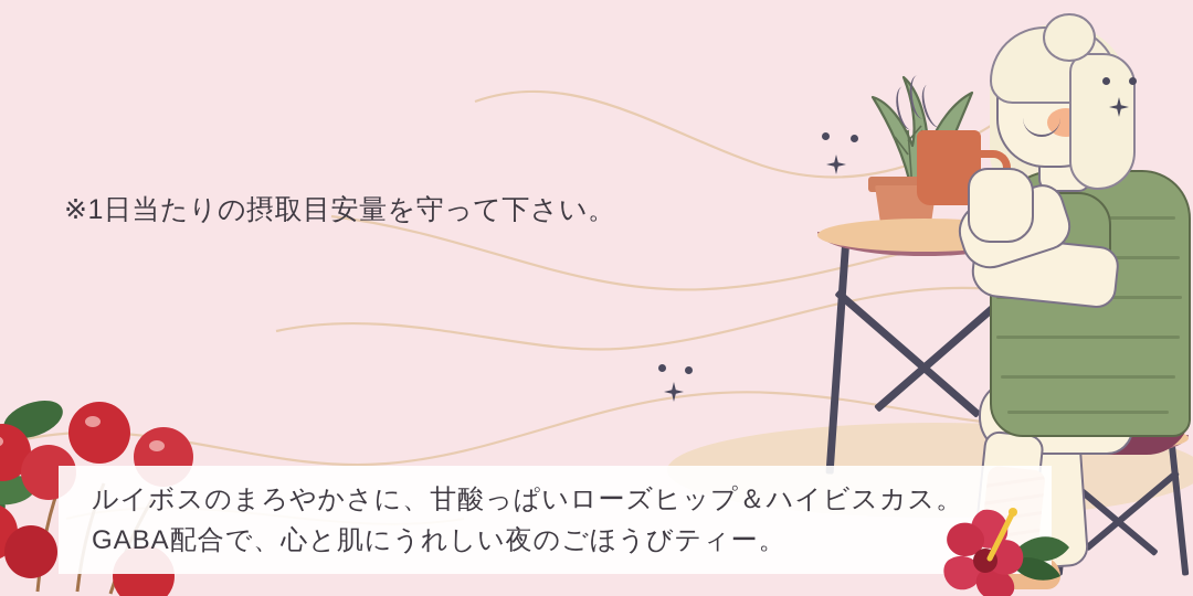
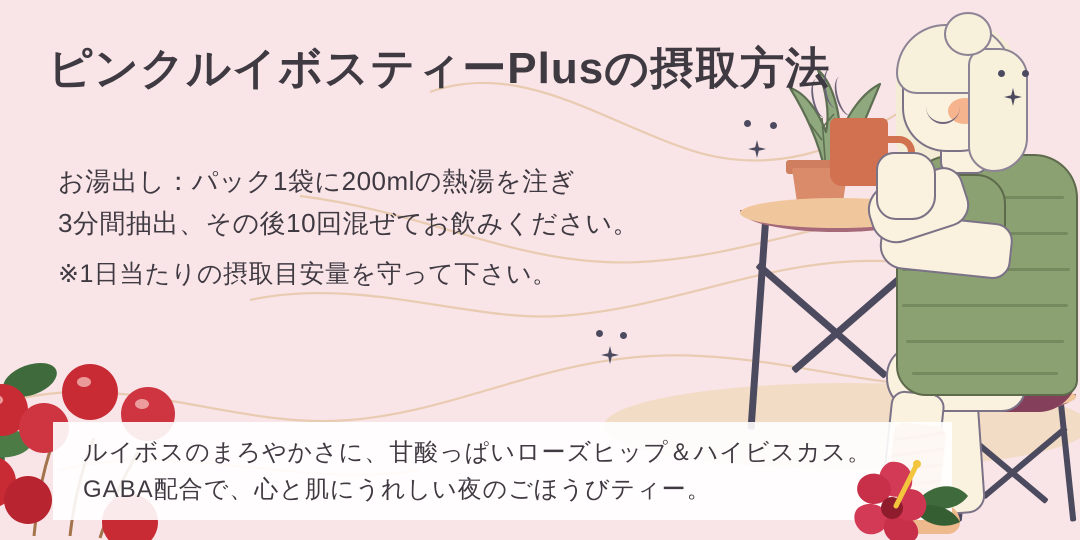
+ ピンクルイボスティーPlusの摂取方法
+ お湯出し：パック1袋に200mlの熱湯を注ぎ
+ 3分間抽出、その後10回混ぜてお飲みください。
  ※1日当たりの摂取目安量を守って下さい。
  ルイボスのまろやかさに、甘酸っぱいローズヒップ＆ハイビスカス。
  GABA配合で、心と肌にうれしい夜のごほうびティー。
